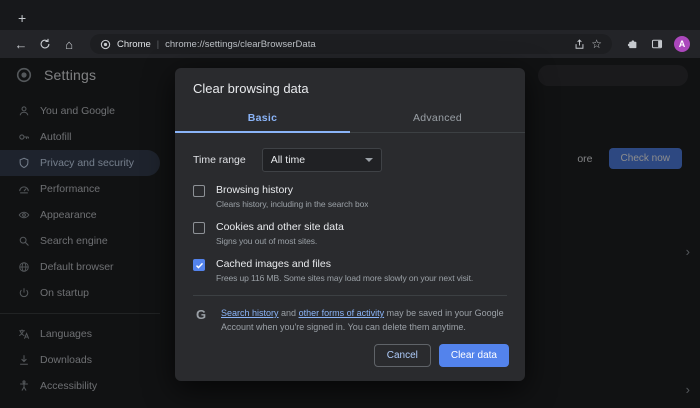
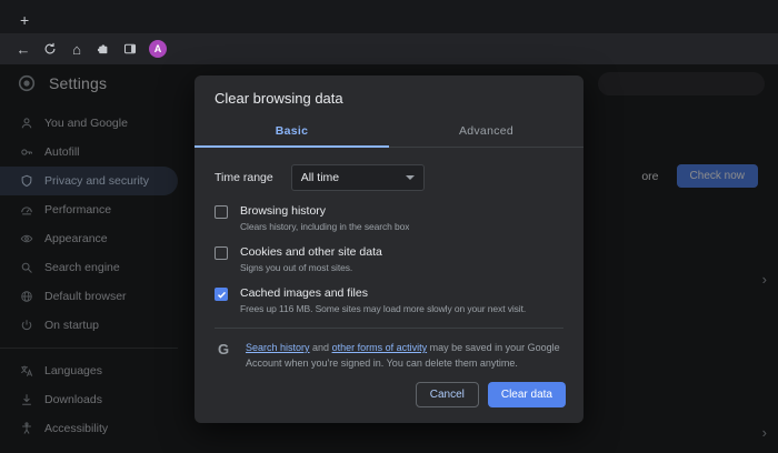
  +
  ←
  ⌂
- Chrome
- |
- chrome://settings/clearBrowserData
- ☆
  A
  Settings
  You and Google
  Autofill
  Privacy and security
  Performance
  Appearance
  Search engine
  Default browser
  On startup
  Languages
  Downloads
  Accessibility
  ore
  Check now
  ›
  ›
  Clear browsing data
  Basic
  Advanced
  Time range
  All time
  Browsing history
  Clears history, including in the search box
  Cookies and other site data
  Signs you out of most sites.
  Cached images and files
  Frees up 116 MB. Some sites may load more slowly on your next visit.
  G
  Search history and other forms of activity may be saved in your Google Account when you're signed in. You can delete them anytime.
  Cancel
  Clear data
